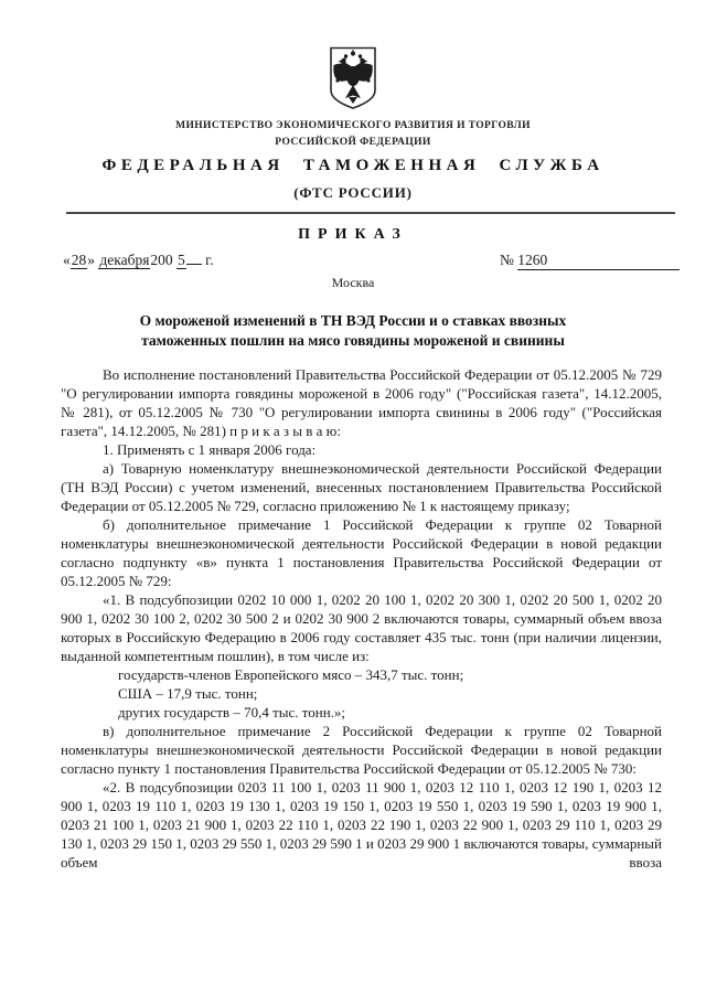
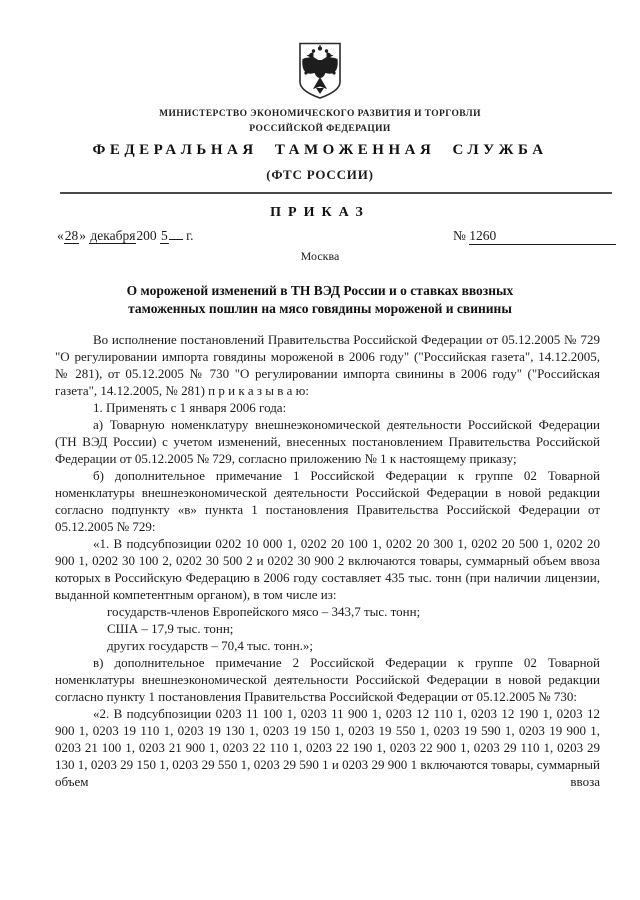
  МИНИСТЕРСТВО ЭКОНОМИЧЕСКОГО РАЗВИТИЯ И ТОРГОВЛИ
  РОССИЙСКОЙ ФЕДЕРАЦИИ
  ФЕДЕРАЛЬНАЯ ТАМОЖЕННАЯ СЛУЖБА
  (ФТС РОССИИ)
  ПРИКАЗ
  «28» декабря200 5 г.
  № 1260
  Москва
  О мороженой изменений в ТН ВЭД России и о ставках ввозных
  таможенных пошлин на мясо говядины мороженой и свинины
  Во исполнение постановлений Правительства Российской Федерации от 05.12.2005 № 729 "О регулировании импорта говядины мороженой в 2006 году" ("Российская газета", 14.12.2005, № 281), от 05.12.2005 № 730 "О регулировании импорта свинины в 2006 году" ("Российская газета", 14.12.2005, № 281) п р и к а з ы в а ю:
  1. Применять с 1 января 2006 года:
  а) Товарную номенклатуру внешнеэкономической деятельности Российской Федерации (ТН ВЭД России) с учетом изменений, внесенных постановлением Правительства Российской Федерации от 05.12.2005 № 729, согласно приложению № 1 к настоящему приказу;
  б) дополнительное примечание 1 Российской Федерации к группе 02 Товарной номенклатуры внешнеэкономической деятельности Российской Федерации в новой редакции согласно подпункту «в» пункта 1 постановления Правительства Российской Федерации от 05.12.2005 № 729:
- «1. В подсубпозиции 0202 10 000 1, 0202 20 100 1, 0202 20 300 1, 0202 20 500 1, 0202 20 900 1, 0202 30 100 2, 0202 30 500 2 и 0202 30 900 2 включаются товары, суммарный объем ввоза которых в Российскую Федерацию в 2006 году составляет 435 тыс. тонн (при наличии лицензии, выданной компетентным пошлин), в том числе из:
+ «1. В подсубпозиции 0202 10 000 1, 0202 20 100 1, 0202 20 300 1, 0202 20 500 1, 0202 20 900 1, 0202 30 100 2, 0202 30 500 2 и 0202 30 900 2 включаются товары, суммарный объем ввоза которых в Российскую Федерацию в 2006 году составляет 435 тыс. тонн (при наличии лицензии, выданной компетентным органом), в том числе из:
  государств-членов Европейского мясо – 343,7 тыс. тонн;
  США – 17,9 тыс. тонн;
  других государств – 70,4 тыс. тонн.»;
  в) дополнительное примечание 2 Российской Федерации к группе 02 Товарной номенклатуры внешнеэкономической деятельности Российской Федерации в новой редакции согласно пункту 1 постановления Правительства Российской Федерации от 05.12.2005 № 730:
  «2. В подсубпозиции 0203 11 100 1, 0203 11 900 1, 0203 12 110 1, 0203 12 190 1, 0203 12 900 1, 0203 19 110 1, 0203 19 130 1, 0203 19 150 1, 0203 19 550 1, 0203 19 590 1, 0203 19 900 1, 0203 21 100 1, 0203 21 900 1, 0203 22 110 1, 0203 22 190 1, 0203 22 900 1, 0203 29 110 1, 0203 29 130 1, 0203 29 150 1, 0203 29 550 1, 0203 29 590 1 и 0203 29 900 1 включаются товары, суммарный объем ввоза
